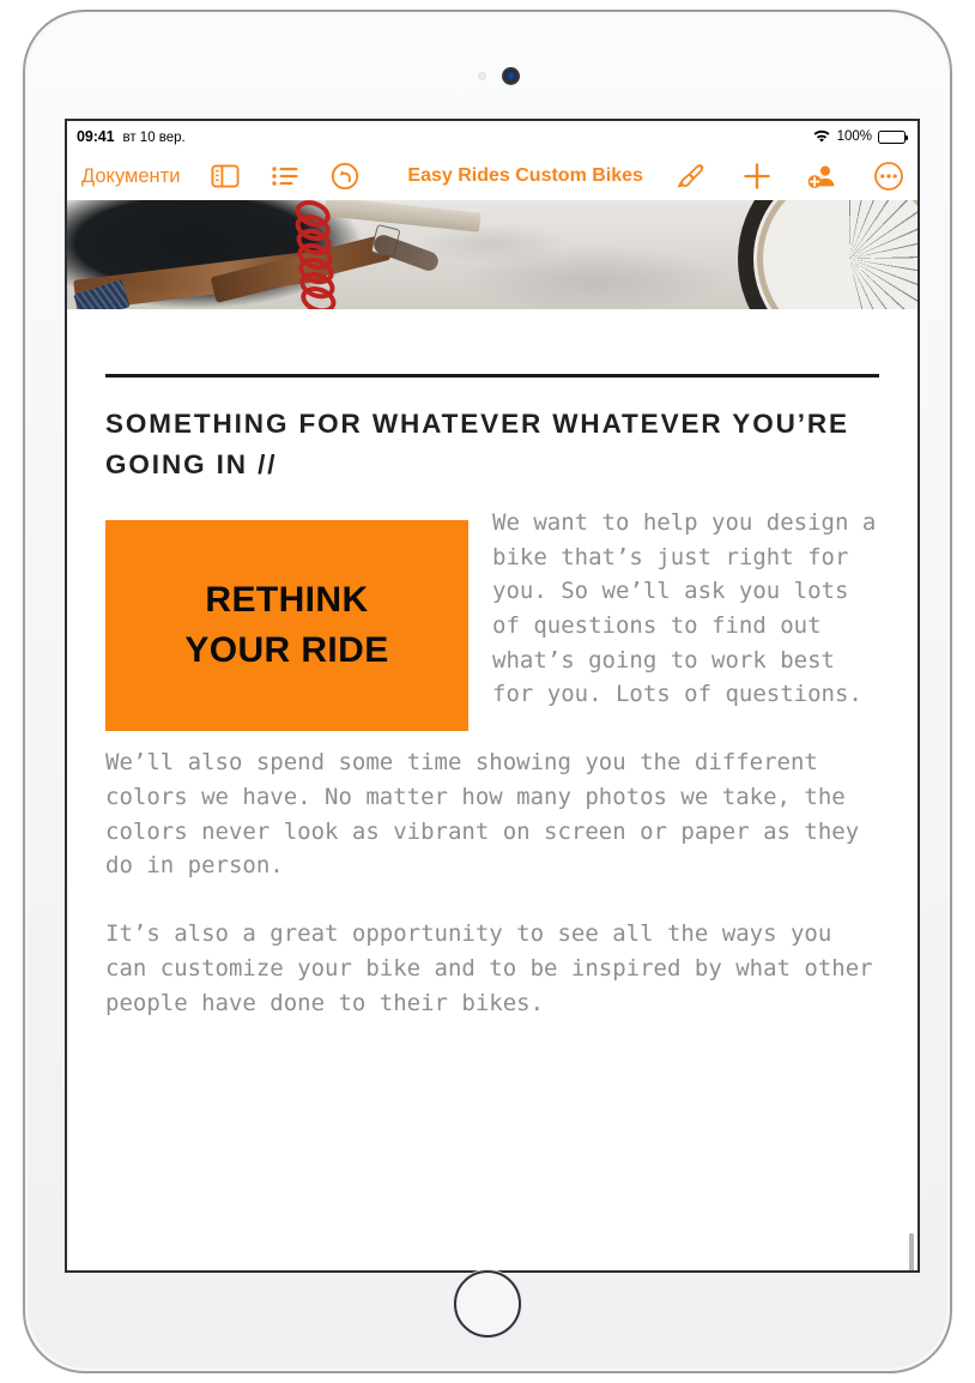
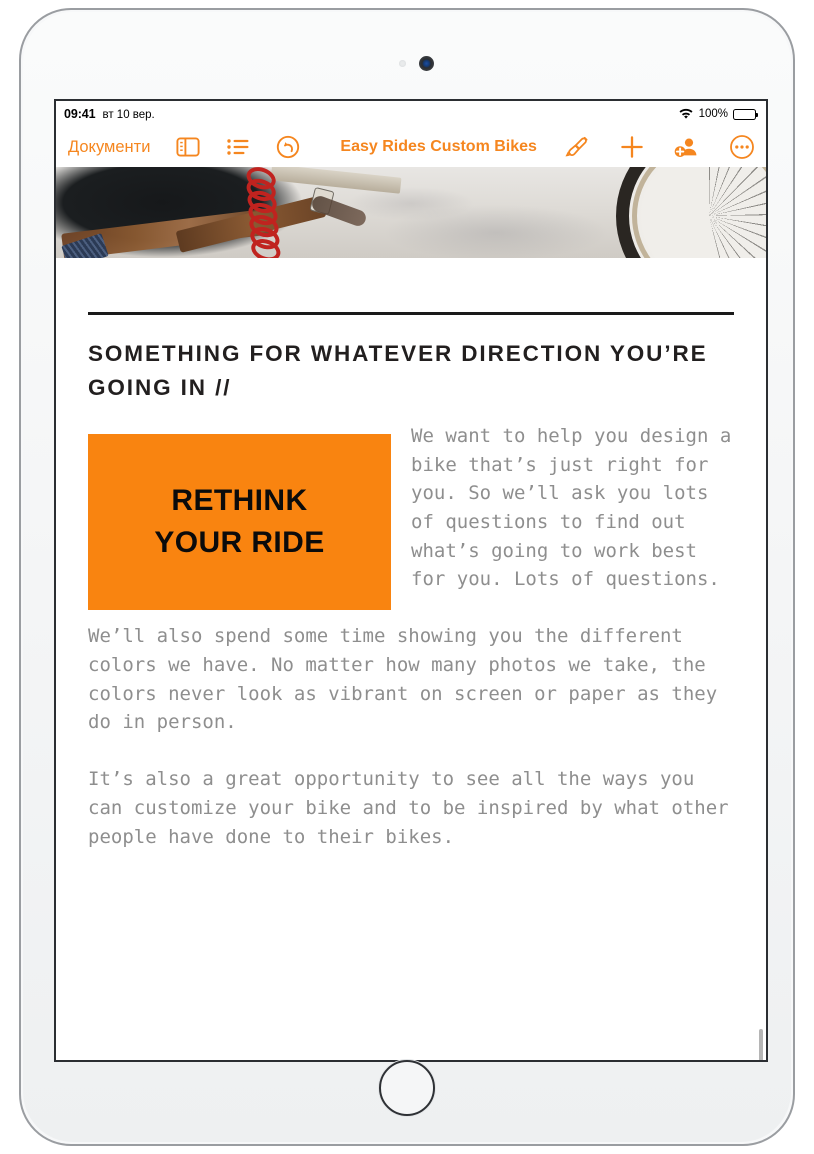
  09:41
  вт 10 вер.
  100%
  Документи
  Easy Rides Custom Bikes
- SOMETHING FOR WHATEVER WHATEVER YOU’RE GOING IN //
+ SOMETHING FOR WHATEVER DIRECTION YOU’RE GOING IN //
  RETHINK
  YOUR RIDE
  We want to help you design a bike that’s just right for you. So we’ll ask you lots of questions to find out what’s going to work best for you. Lots of questions.
  We’ll also spend some time showing you the different colors we have. No matter how many photos we take, the colors never look as vibrant on screen or paper as they do in person.
  It’s also a great opportunity to see all the ways you can customize your bike and to be inspired by what other people have done to their bikes.
